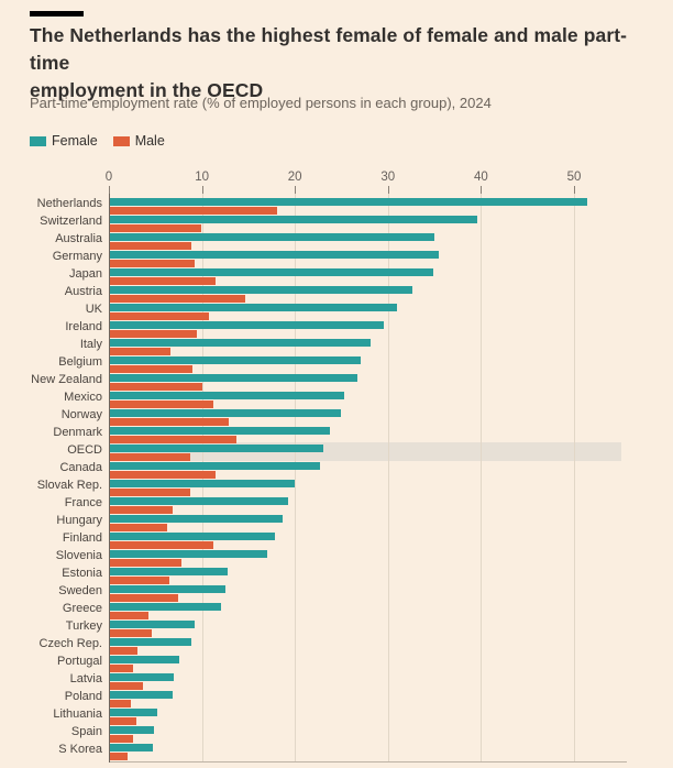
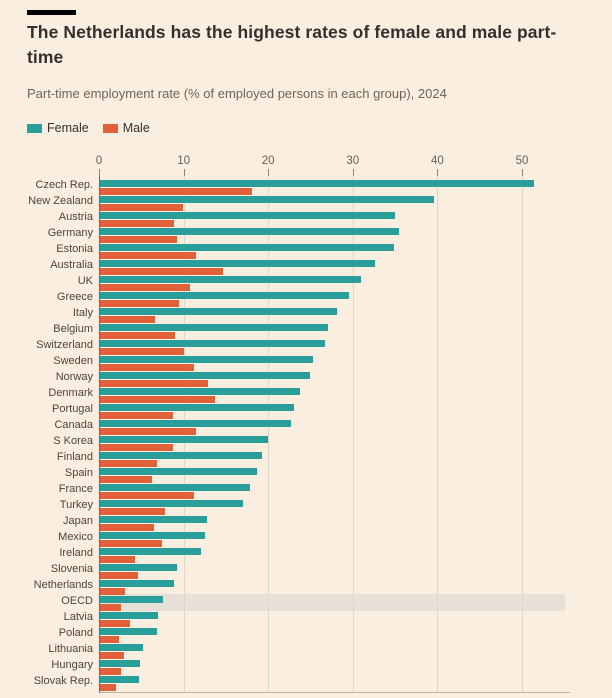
- The Netherlands has the highest female of female and male part-time
+ The Netherlands has the highest rates of female and male part-time
- employment in the OECD
  Part-time employment rate (% of employed persons in each group), 2024
  Female
  Male
  0
  10
  20
  30
  40
  50
- Netherlands
+ Czech Rep.
- Switzerland
+ New Zealand
- Australia
+ Austria
  Germany
- Japan
+ Estonia
- Austria
+ Australia
  UK
- Ireland
+ Greece
  Italy
  Belgium
- New Zealand
+ Switzerland
- Mexico
+ Sweden
  Norway
  Denmark
- OECD
+ Portugal
  Canada
- Slovak Rep.
+ S Korea
- France
+ Finland
- Hungary
+ Spain
- Finland
+ France
- Slovenia
+ Turkey
- Estonia
+ Japan
- Sweden
+ Mexico
- Greece
+ Ireland
- Turkey
+ Slovenia
- Czech Rep.
+ Netherlands
- Portugal
+ OECD
  Latvia
  Poland
  Lithuania
- Spain
+ Hungary
- S Korea
+ Slovak Rep.
